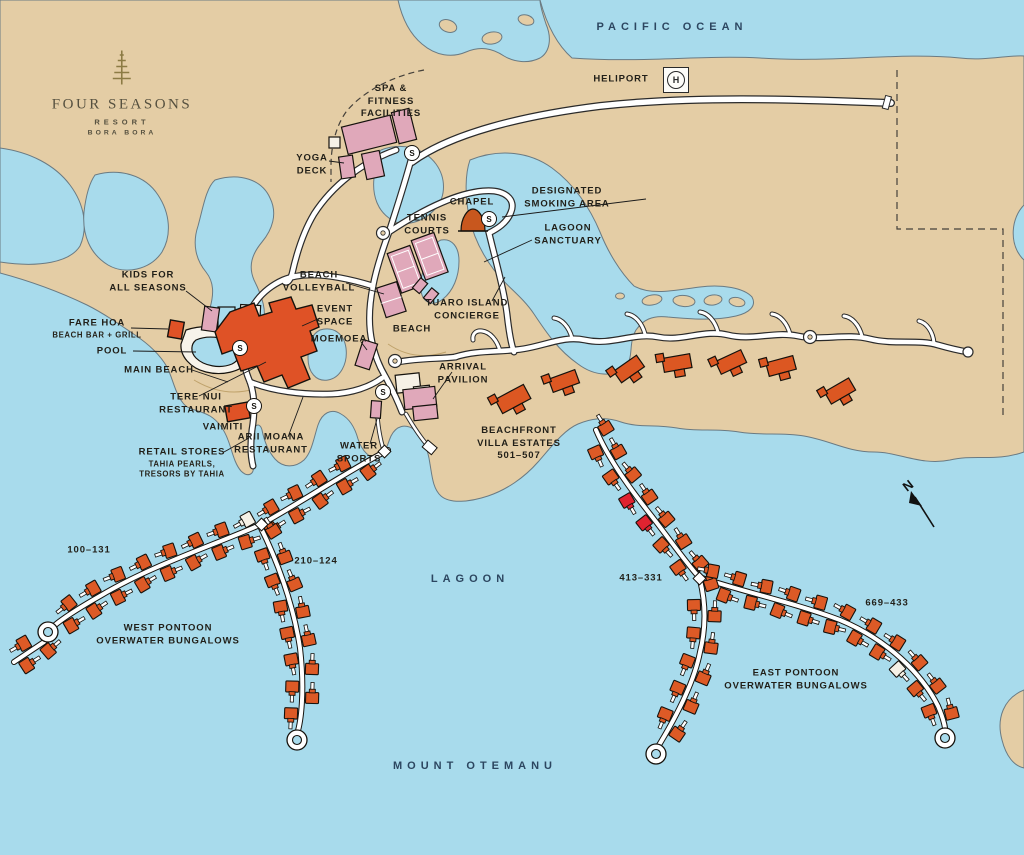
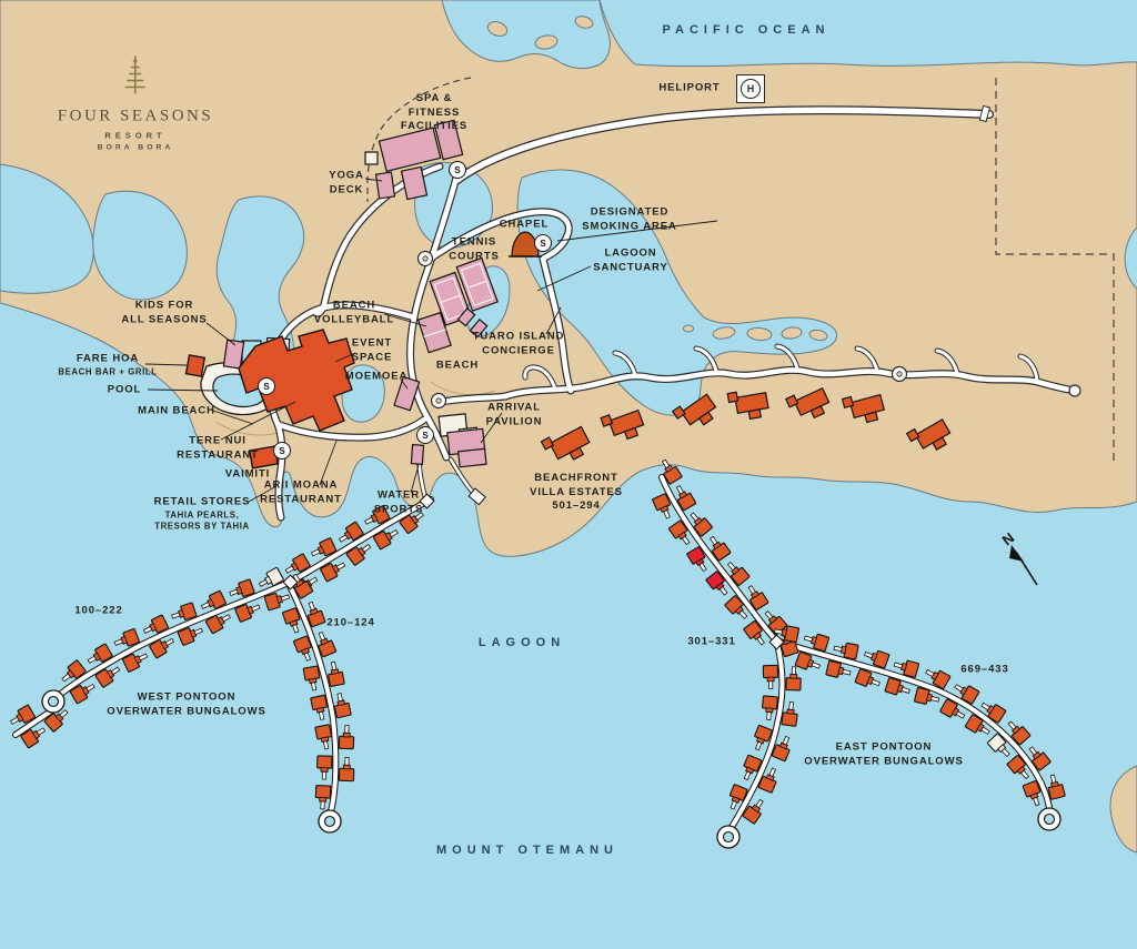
  PACIFIC OCEAN
  LAGOON
  MOUNT OTEMANU
  FOUR SEASONS
  RESORT
  HELIPORT
  H
  S
  S
  S
  S
  S
  SPA &
  FITNESS
  FACILITIES
  YOGA
  DECK
  CHAPEL
  DESIGNATED
  SMOKING AREA
  LAGOON
  SANCTUARY
  TENNIS
  COURTS
  KIDS FOR
  ALL SEASONS
  BEACH
  VOLLEYBALL
  EVENT
  SPACE
  FARE HOA
  BEACH BAR + GRILL
  POOL
  MAIN BEACH
  MOEMOEA
  BEACH
  TUARO ISLAND
  CONCIERGE
  ARRIVAL
  PAVILION
  TERE NUI
  RESTAURANT
  VAIMITI
  ARII MOANA
  RESTAURANT
  RETAIL STORES
  TAHIA PEARLS,
  TRESORS BY TAHIA
  WATER
  SPORTS
  BEACHFRONT
  VILLA ESTATES
- 501–507
+ 501–294
- 100–131
+ 100–222
  210–124
- 413–331
+ 301–331
  669–433
  WEST PONTOON
  OVERWATER BUNGALOWS
  EAST PONTOON
  OVERWATER BUNGALOWS
